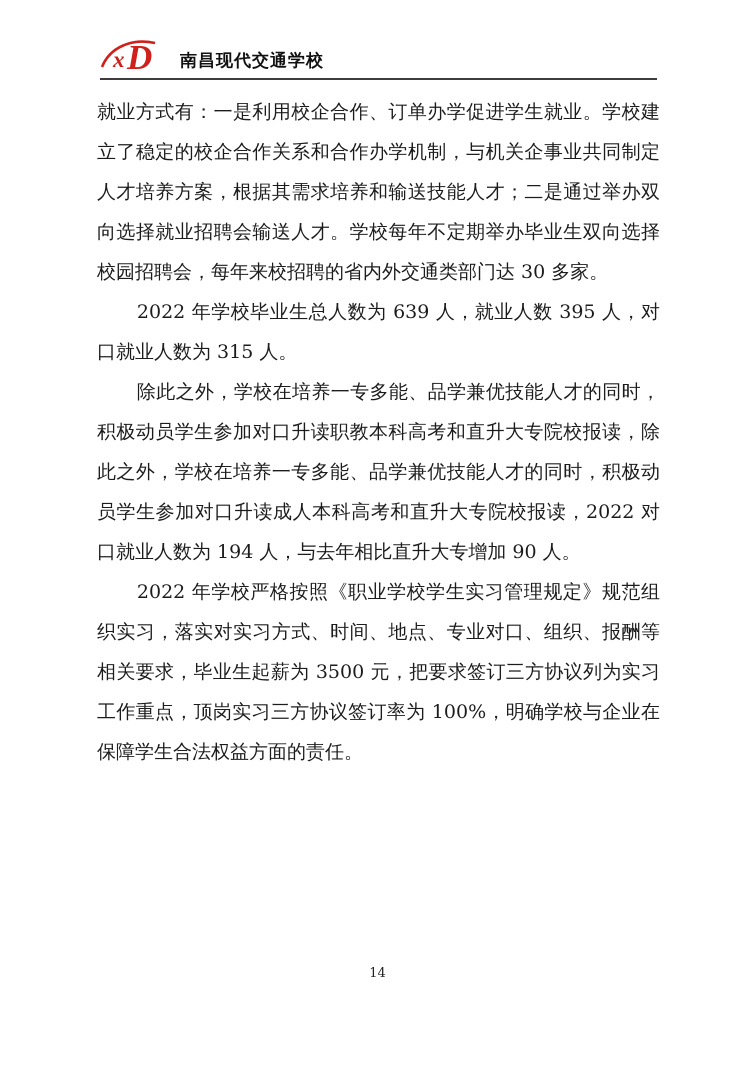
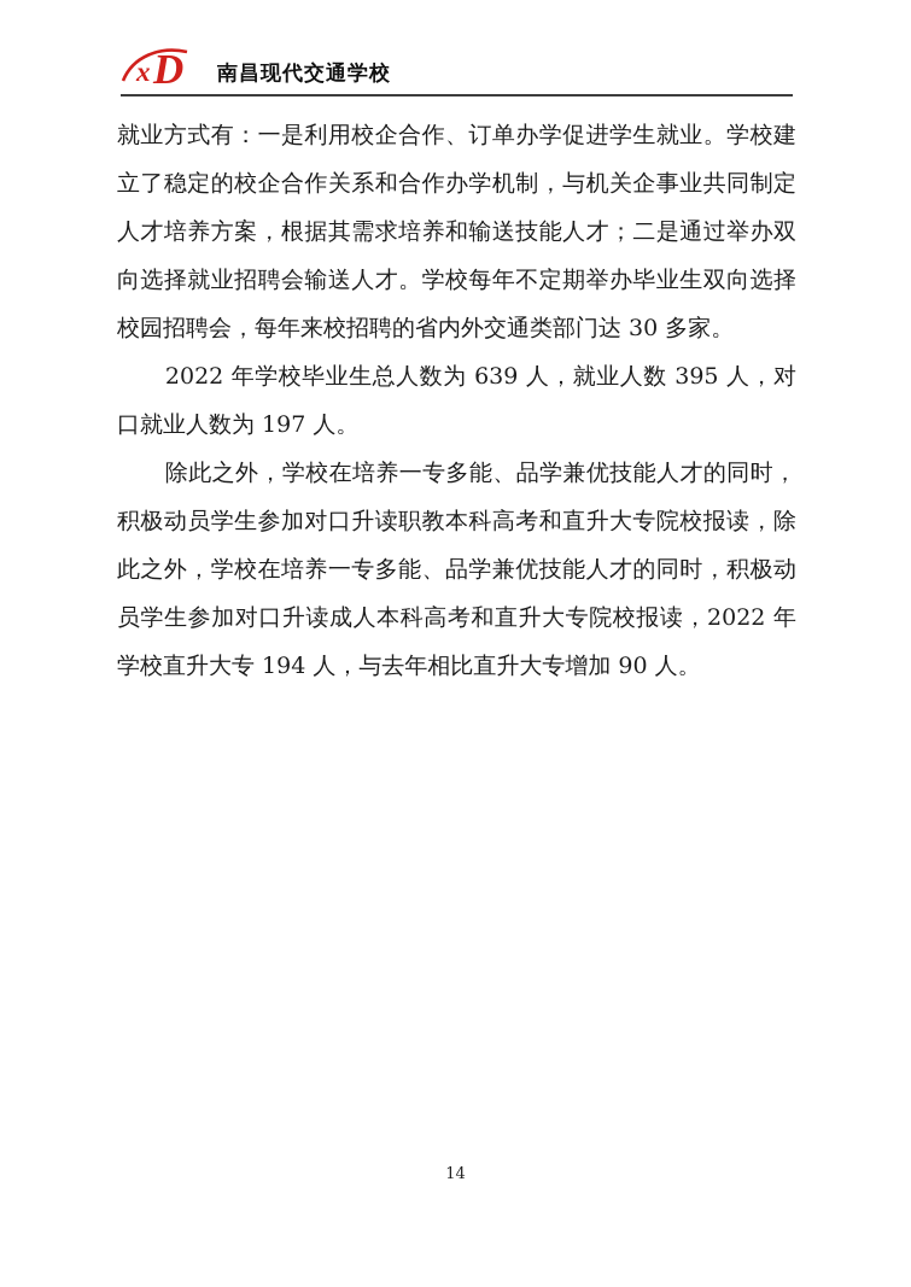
  x
  D
  南昌现代交通学校
  就业方式有：一是利用校企合作、订单办学促进学生就业。学校建立了稳定的校企合作关系和合作办学机制，与机关企事业共同制定人才培养方案，根据其需求培养和输送技能人才；二是通过举办双向选择就业招聘会输送人才。学校每年不定期举办毕业生双向选择校园招聘会，每年来校招聘的省内外交通类部门达 30 多家。
- 2022 年学校毕业生总人数为 639 人，就业人数 395 人，对口就业人数为 315 人。
+ 2022 年学校毕业生总人数为 639 人，就业人数 395 人，对口就业人数为 197 人。
- 除此之外，学校在培养一专多能、品学兼优技能人才的同时，积极动员学生参加对口升读职教本科高考和直升大专院校报读，除此之外，学校在培养一专多能、品学兼优技能人才的同时，积极动员学生参加对口升读成人本科高考和直升大专院校报读，2022 对口就业人数为 194 人，与去年相比直升大专增加 90 人。
+ 除此之外，学校在培养一专多能、品学兼优技能人才的同时，积极动员学生参加对口升读职教本科高考和直升大专院校报读，除此之外，学校在培养一专多能、品学兼优技能人才的同时，积极动员学生参加对口升读成人本科高考和直升大专院校报读，2022 年学校直升大专 194 人，与去年相比直升大专增加 90 人。
- 2022 年学校严格按照《职业学校学生实习管理规定》规范组织实习，落实对实习方式、时间、地点、专业对口、组织、报酬等相关要求，毕业生起薪为 3500 元，把要求签订三方协议列为实习工作重点，顶岗实习三方协议签订率为 100%，明确学校与企业在保障学生合法权益方面的责任。
  14
